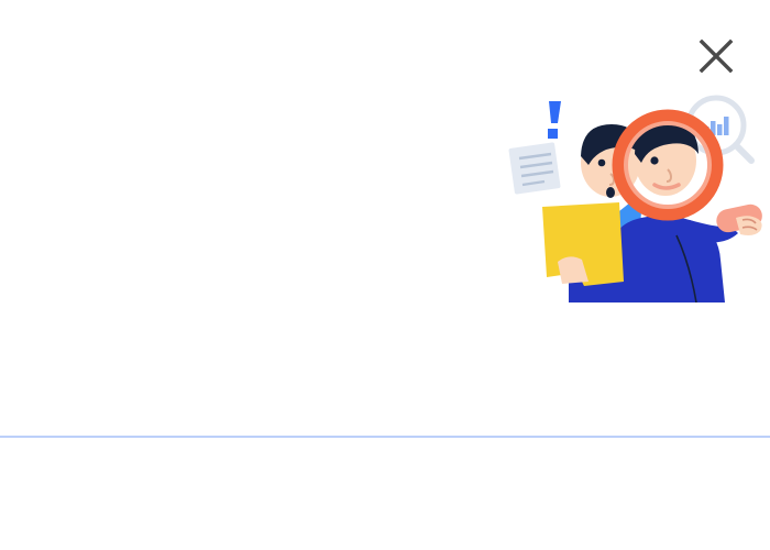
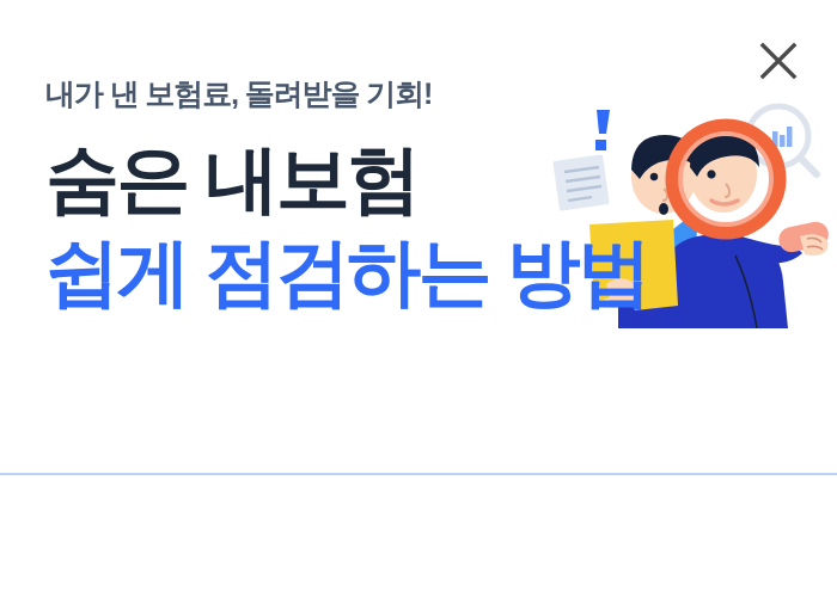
+ 내가 낸 보험료, 돌려받을 기회!
+ 숨은 내보험
+ 쉽게 점검하는 방법
